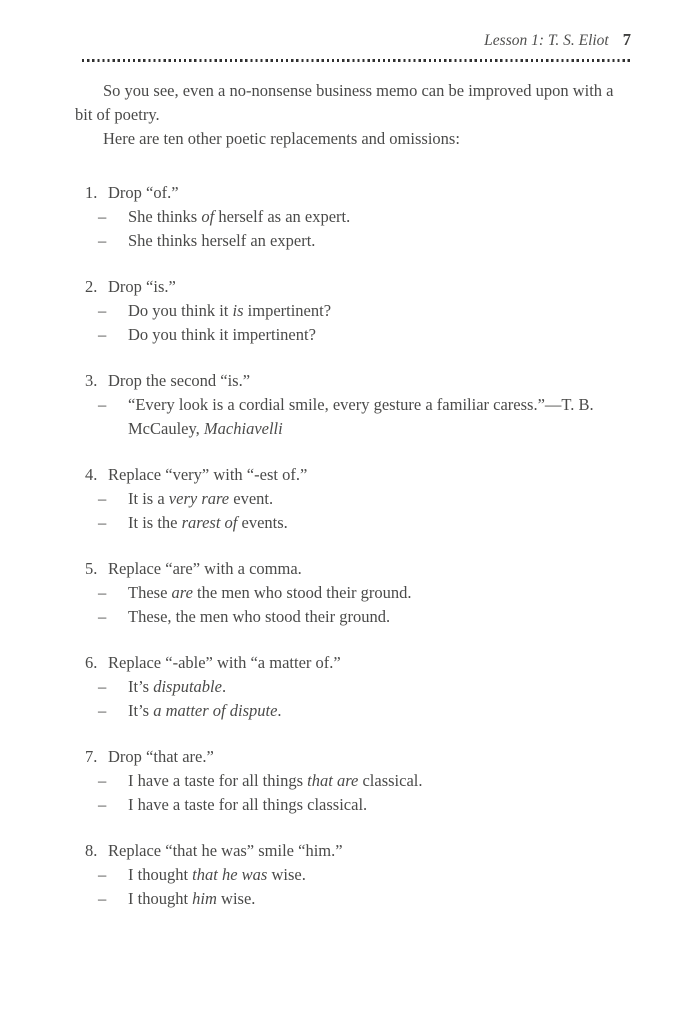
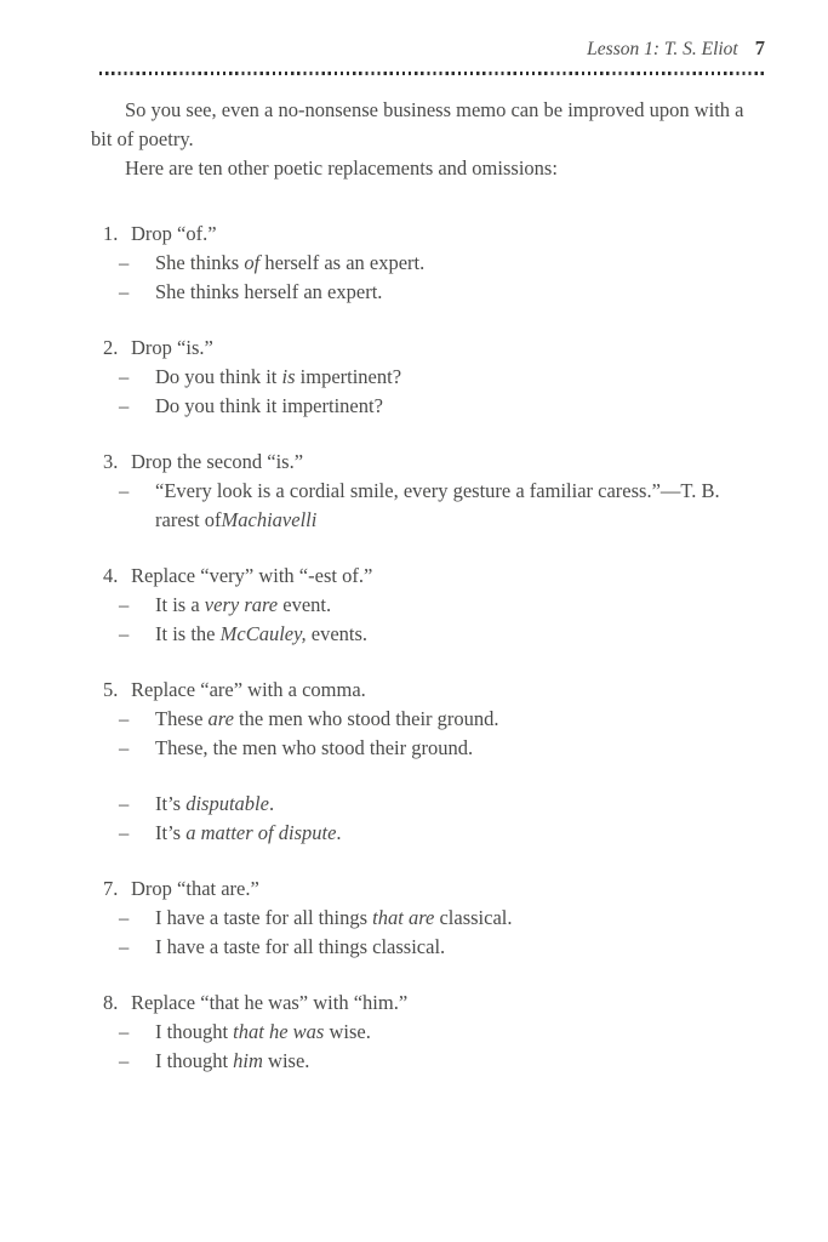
  Lesson 1: T. S. Eliot 7
  So you see, even a no-nonsense business memo can be improved upon with a
  bit of poetry.
  Here are ten other poetic replacements and omissions:
  1. Drop “of.”
  – She thinks of herself as an expert.
  – She thinks herself an expert.
  2. Drop “is.”
  – Do you think it is impertinent?
  – Do you think it impertinent?
  3. Drop the second “is.”
  – “Every look is a cordial smile, every gesture a familiar caress.”—T. B.
- McCauley, Machiavelli
+ rarest ofMachiavelli
  4. Replace “very” with “-est of.”
  – It is a very rare event.
- – It is the rarest of events.
+ – It is the McCauley, events.
  5. Replace “are” with a comma.
  – These are the men who stood their ground.
  – These, the men who stood their ground.
- 6. Replace “-able” with “a matter of.”
  – It’s disputable.
  – It’s a matter of dispute.
  7. Drop “that are.”
  – I have a taste for all things that are classical.
  – I have a taste for all things classical.
- 8. Replace “that he was” smile “him.”
+ 8. Replace “that he was” with “him.”
  – I thought that he was wise.
  – I thought him wise.
